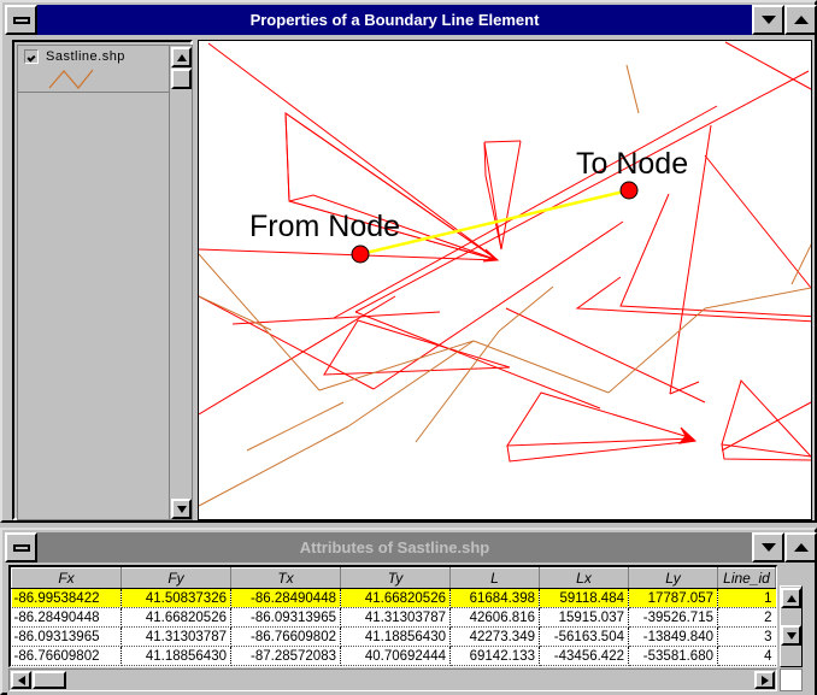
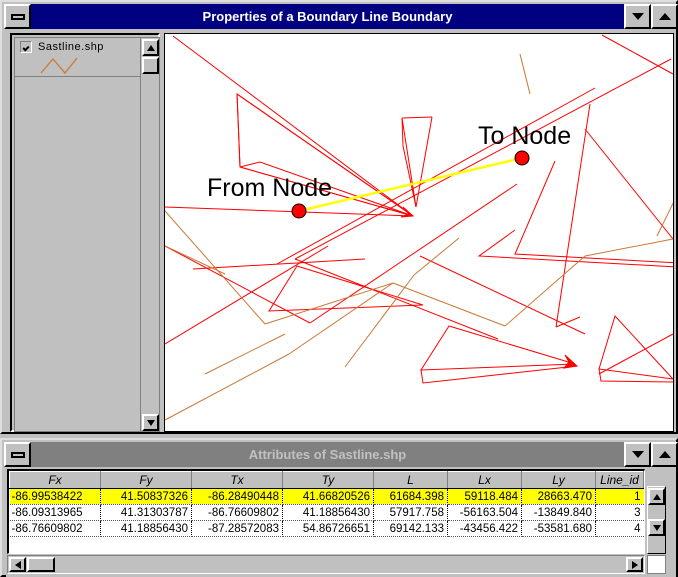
- Properties of a Boundary Line Element
+ Properties of a Boundary Line Boundary
  Sastline.shp
  From Node
  To Node
  Attributes of Sastline.shp
  Fx	Fy	Tx	Ty	L	Lx	Ly	Line_id
- -86.99538422	41.50837326	-86.28490448	41.66820526	61684.398	59118.484	17787.057	1
+ -86.99538422	41.50837326	-86.28490448	41.66820526	61684.398	59118.484	28663.470	1
- -86.28490448	41.66820526	-86.09313965	41.31303787	42606.816	15915.037	-39526.715	2
- -86.09313965	41.31303787	-86.76609802	41.18856430	42273.349	-56163.504	-13849.840	3
+ -86.09313965	41.31303787	-86.76609802	41.18856430	57917.758	-56163.504	-13849.840	3
- -86.76609802	41.18856430	-87.28572083	40.70692444	69142.133	-43456.422	-53581.680	4
+ -86.76609802	41.18856430	-87.28572083	54.86726651	69142.133	-43456.422	-53581.680	4
